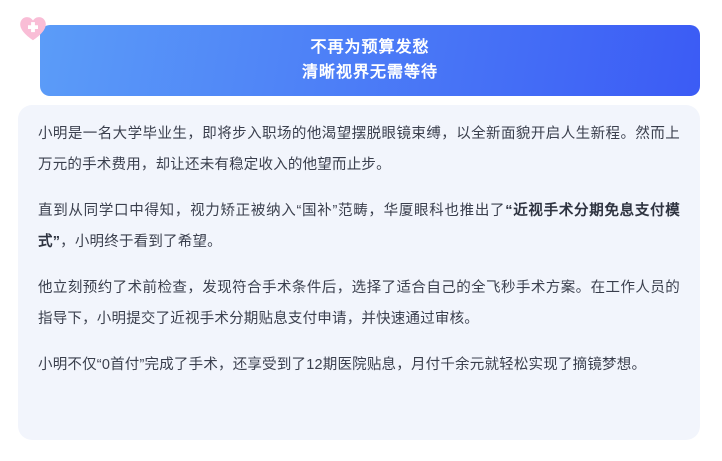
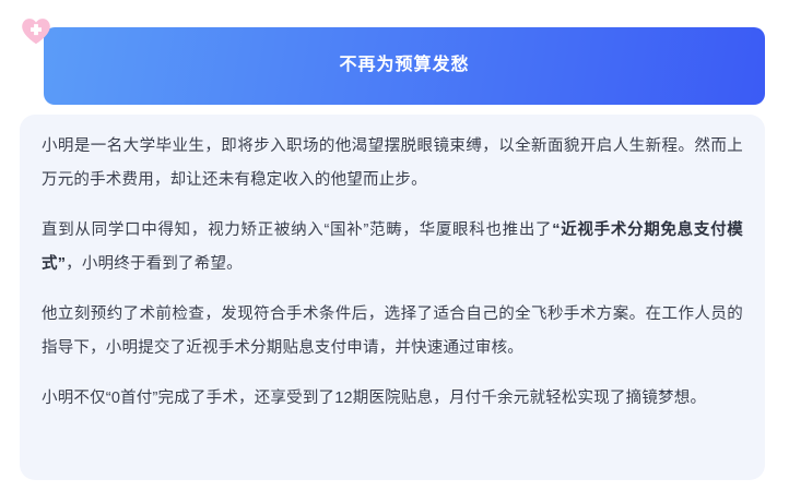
  不再为预算发愁
- 清晰视界无需等待
  小明是一名大学毕业生，即将步入职场的他渴望摆脱眼镜束缚，以全新面貌开启人生新程。然而上万元的手术费用，却让还未有稳定收入的他望而止步。
  直到从同学口中得知，视力矫正被纳入“国补”范畴，华厦眼科也推出了“近视手术分期免息支付模式”，小明终于看到了希望。
  他立刻预约了术前检查，发现符合手术条件后，选择了适合自己的全飞秒手术方案。在工作人员的指导下，小明提交了近视手术分期贴息支付申请，并快速通过审核。
  小明不仅“0首付”完成了手术，还享受到了12期医院贴息，月付千余元就轻松实现了摘镜梦想。
